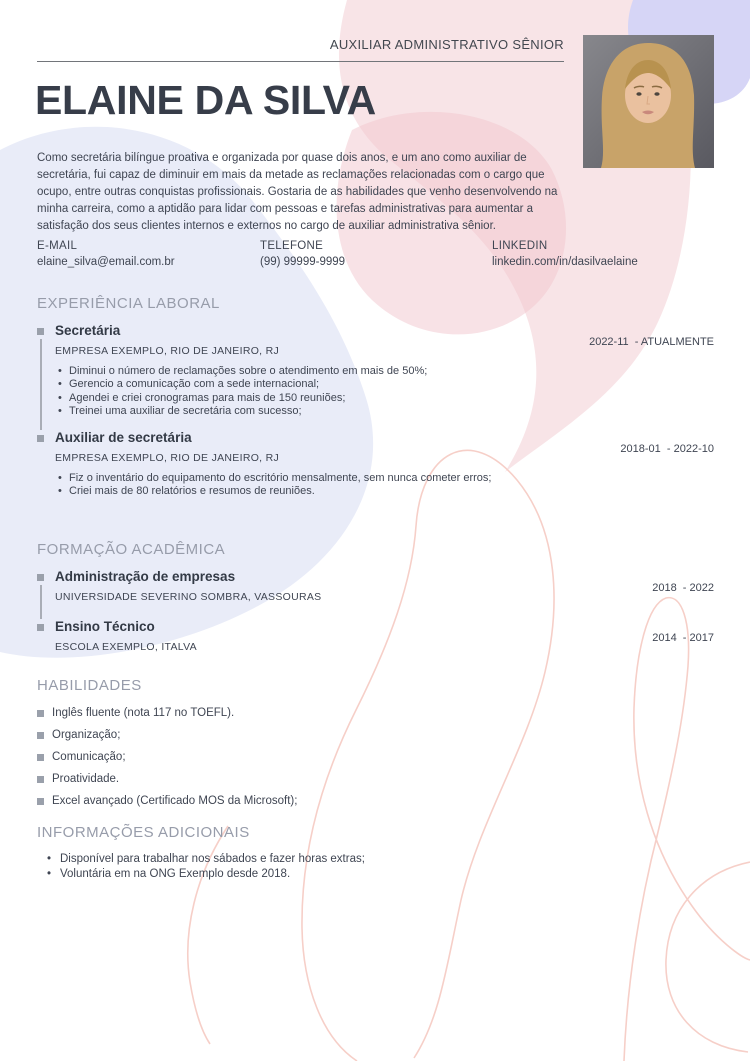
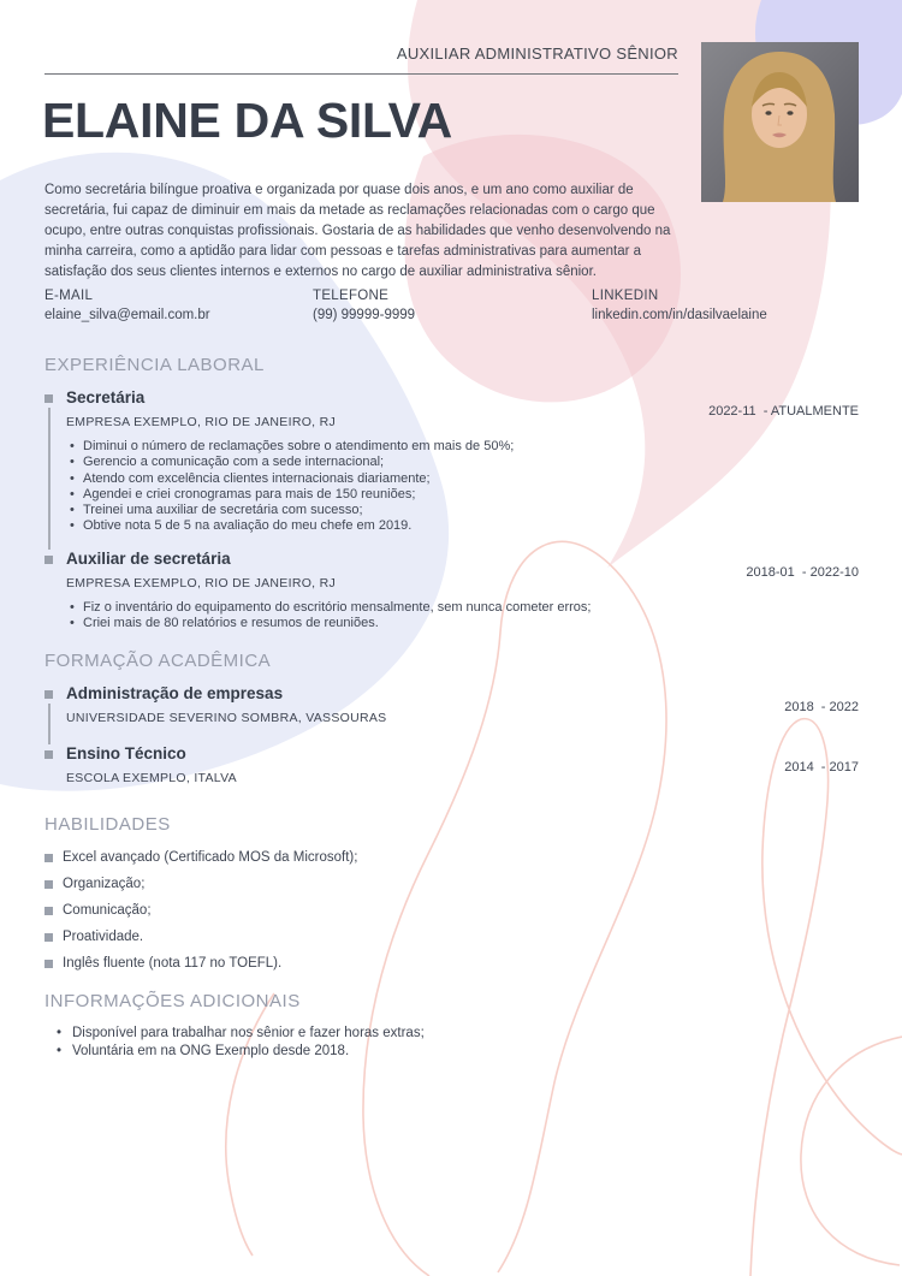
  AUXILIAR ADMINISTRATIVO SÊNIOR
  ELAINE DA SILVA
  Como secretária bilíngue proativa e organizada por quase dois anos, e um ano como auxiliar de secretária, fui capaz de diminuir em mais da metade as reclamações relacionadas com o cargo que ocupo, entre outras conquistas profissionais. Gostaria de as habilidades que venho desenvolvendo na minha carreira, como a aptidão para lidar com pessoas e tarefas administrativas para aumentar a satisfação dos seus clientes internos e externos no cargo de auxiliar administrativa sênior.
  E-MAIL
  elaine_silva@email.com.br
  TELEFONE
  (99) 99999-9999
  LINKEDIN
  linkedin.com/in/dasilvaelaine
  EXPERIÊNCIA LABORAL
  Secretária
  EMPRESA EXEMPLO, RIO DE JANEIRO, RJ
  2022-11 - ATUALMENTE
  Diminui o número de reclamações sobre o atendimento em mais de 50%;
  Gerencio a comunicação com a sede internacional;
+ Atendo com excelência clientes internacionais diariamente;
  Agendei e criei cronogramas para mais de 150 reuniões;
  Treinei uma auxiliar de secretária com sucesso;
+ Obtive nota 5 de 5 na avaliação do meu chefe em 2019.
  Auxiliar de secretária
  EMPRESA EXEMPLO, RIO DE JANEIRO, RJ
  2018-01 - 2022-10
  Fiz o inventário do equipamento do escritório mensalmente, sem nunca cometer erros;
  Criei mais de 80 relatórios e resumos de reuniões.
  FORMAÇÃO ACADÊMICA
  Administração de empresas
  UNIVERSIDADE SEVERINO SOMBRA, VASSOURAS
  2018 - 2022
  Ensino Técnico
  ESCOLA EXEMPLO, ITALVA
  2014 - 2017
  HABILIDADES
- Inglês fluente (nota 117 no TOEFL).
+ Excel avançado (Certificado MOS da Microsoft);
  Organização;
  Comunicação;
  Proatividade.
- Excel avançado (Certificado MOS da Microsoft);
+ Inglês fluente (nota 117 no TOEFL).
  INFORMAÇÕES ADICIONAIS
- Disponível para trabalhar nos sábados e fazer horas extras;
+ Disponível para trabalhar nos sênior e fazer horas extras;
  Voluntária em na ONG Exemplo desde 2018.
